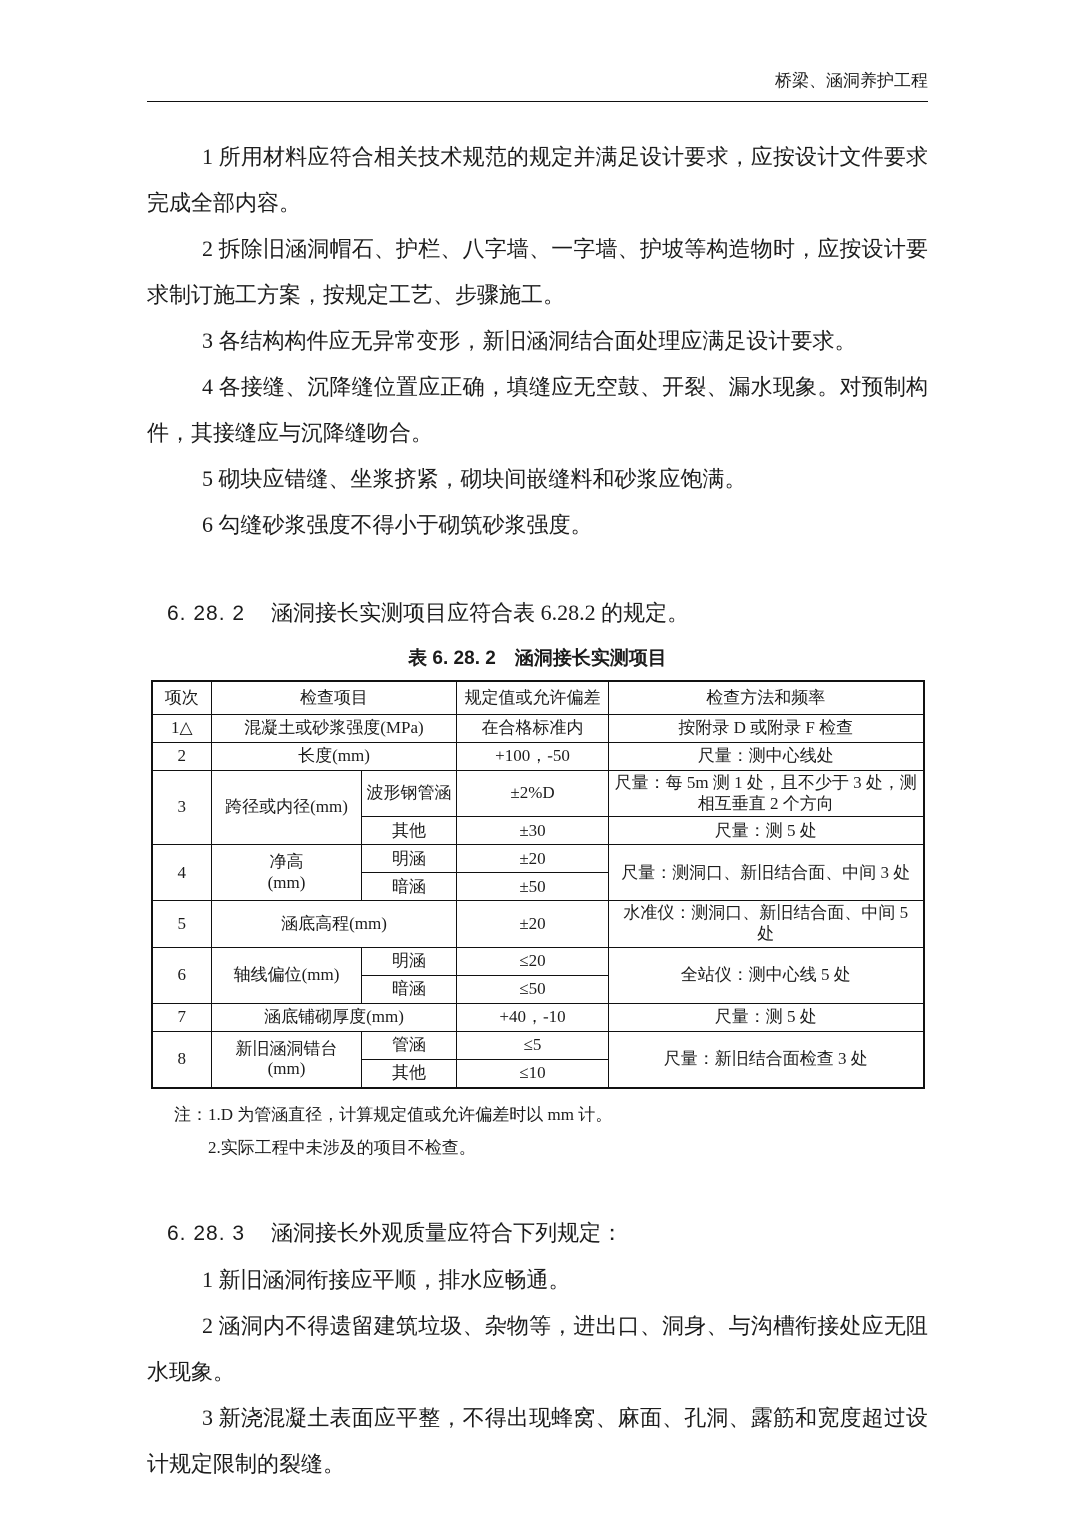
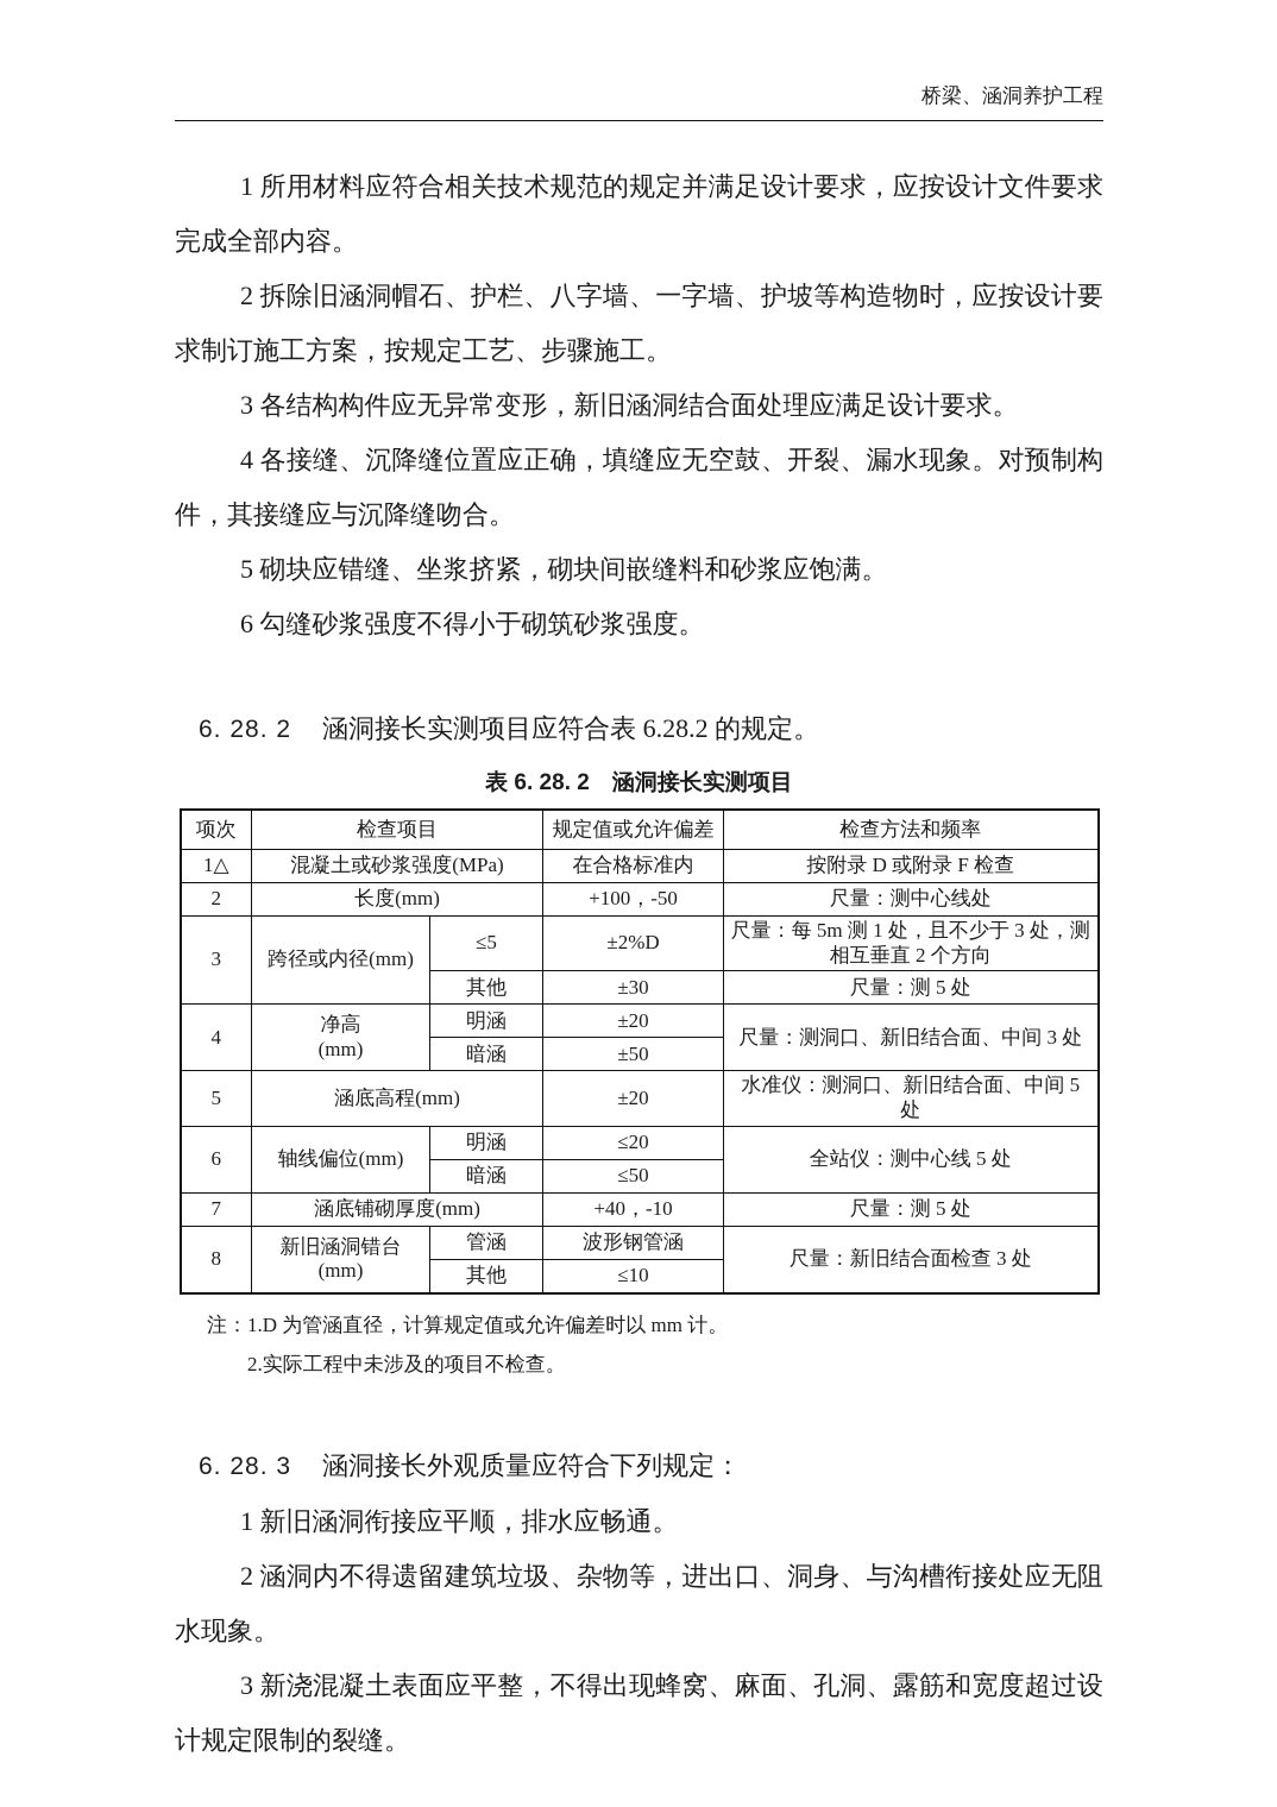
  桥梁、涵洞养护工程
  1 所用材料应符合相关技术规范的规定并满足设计要求，应按设计文件要求完成全部内容。
  2 拆除旧涵洞帽石、护栏、八字墙、一字墙、护坡等构造物时，应按设计要求制订施工方案，按规定工艺、步骤施工。
  3 各结构构件应无异常变形，新旧涵洞结合面处理应满足设计要求。
  4 各接缝、沉降缝位置应正确，填缝应无空鼓、开裂、漏水现象。对预制构件，其接缝应与沉降缝吻合。
  5 砌块应错缝、坐浆挤紧，砌块间嵌缝料和砂浆应饱满。
  6 勾缝砂浆强度不得小于砌筑砂浆强度。
  6. 28. 2 涵洞接长实测项目应符合表 6.28.2 的规定。
  表 6. 28. 2 涵洞接长实测项目
  项次	检查项目	规定值或允许偏差	检查方法和频率
  1△	混凝土或砂浆强度(MPa)	在合格标准内	按附录 D 或附录 F 检查
  2	长度(mm)	+100，-50	尺量：测中心线处
- 3	跨径或内径(mm)	波形钢管涵	±2%D	尺量：每 5m 测 1 处，且不少于 3 处，测相互垂直 2 个方向
+ 3	跨径或内径(mm)	≤5	±2%D	尺量：每 5m 测 1 处，且不少于 3 处，测相互垂直 2 个方向
  其他	±30	尺量：测 5 处
  4	净高 (mm)	明涵	±20	尺量：测洞口、新旧结合面、中间 3 处
  暗涵	±50
  5	涵底高程(mm)	±20	水准仪：测洞口、新旧结合面、中间 5 处
  6	轴线偏位(mm)	明涵	≤20	全站仪：测中心线 5 处
  暗涵	≤50
  7	涵底铺砌厚度(mm)	+40，-10	尺量：测 5 处
- 8	新旧涵洞错台 (mm)	管涵	≤5	尺量：新旧结合面检查 3 处
+ 8	新旧涵洞错台 (mm)	管涵	波形钢管涵	尺量：新旧结合面检查 3 处
  其他	≤10
  注：1.D 为管涵直径，计算规定值或允许偏差时以 mm 计。
  2.实际工程中未涉及的项目不检查。
  6. 28. 3 涵洞接长外观质量应符合下列规定：
  1 新旧涵洞衔接应平顺，排水应畅通。
  2 涵洞内不得遗留建筑垃圾、杂物等，进出口、洞身、与沟槽衔接处应无阻水现象。
  3 新浇混凝土表面应平整，不得出现蜂窝、麻面、孔洞、露筋和宽度超过设计规定限制的裂缝。
